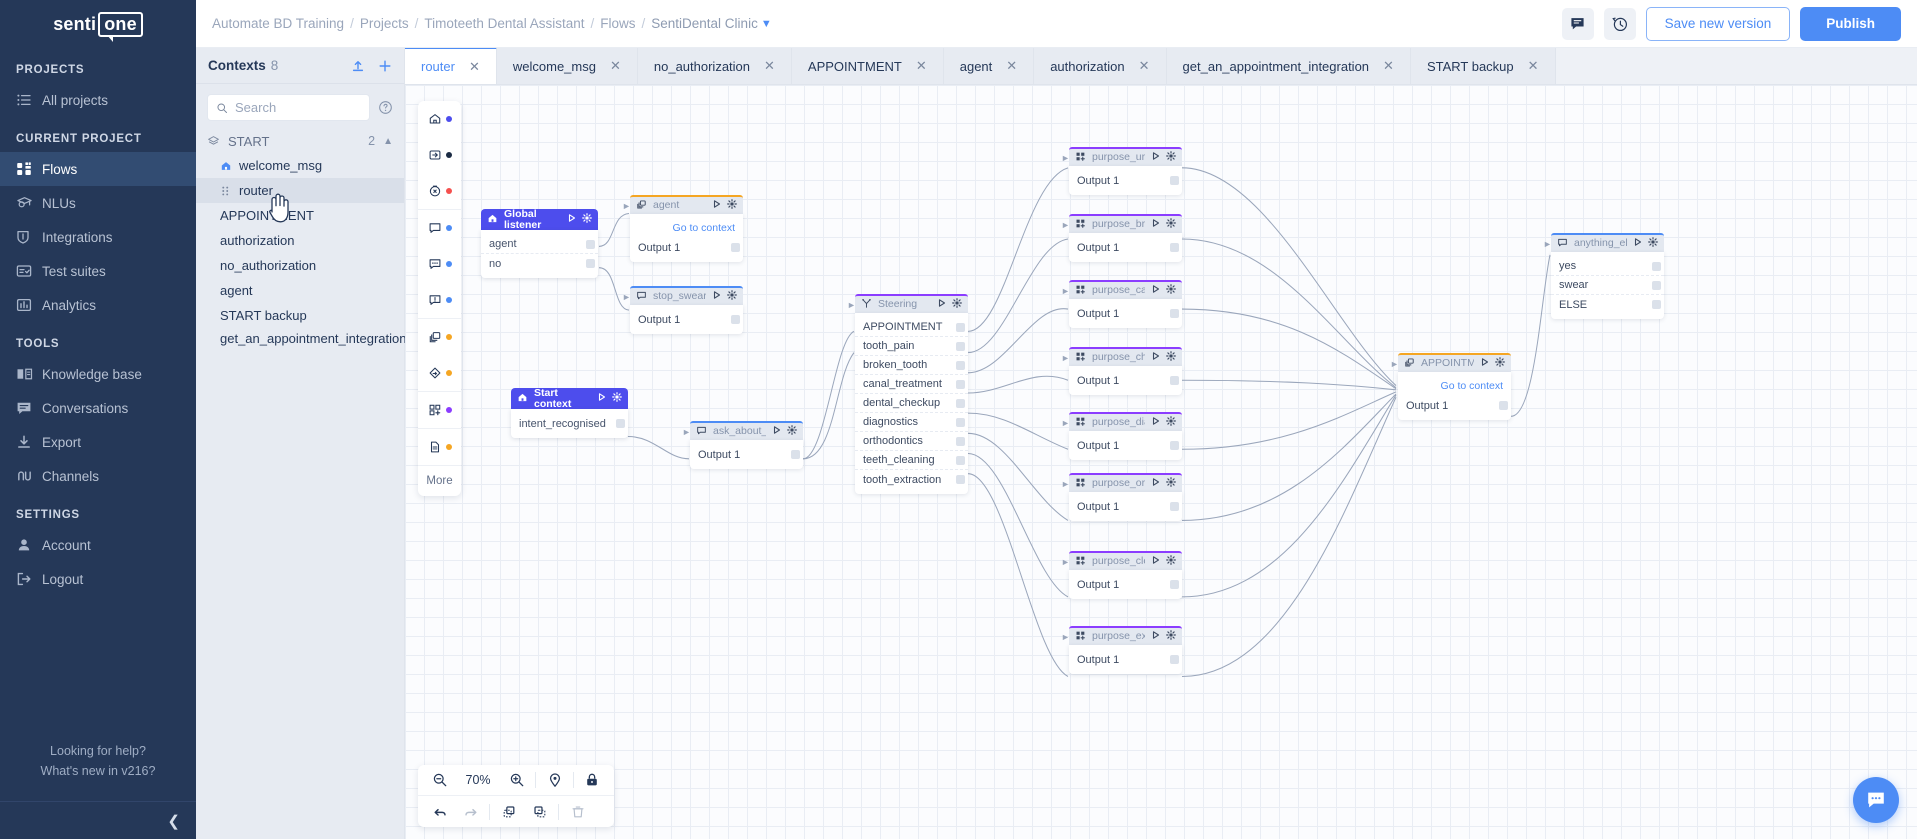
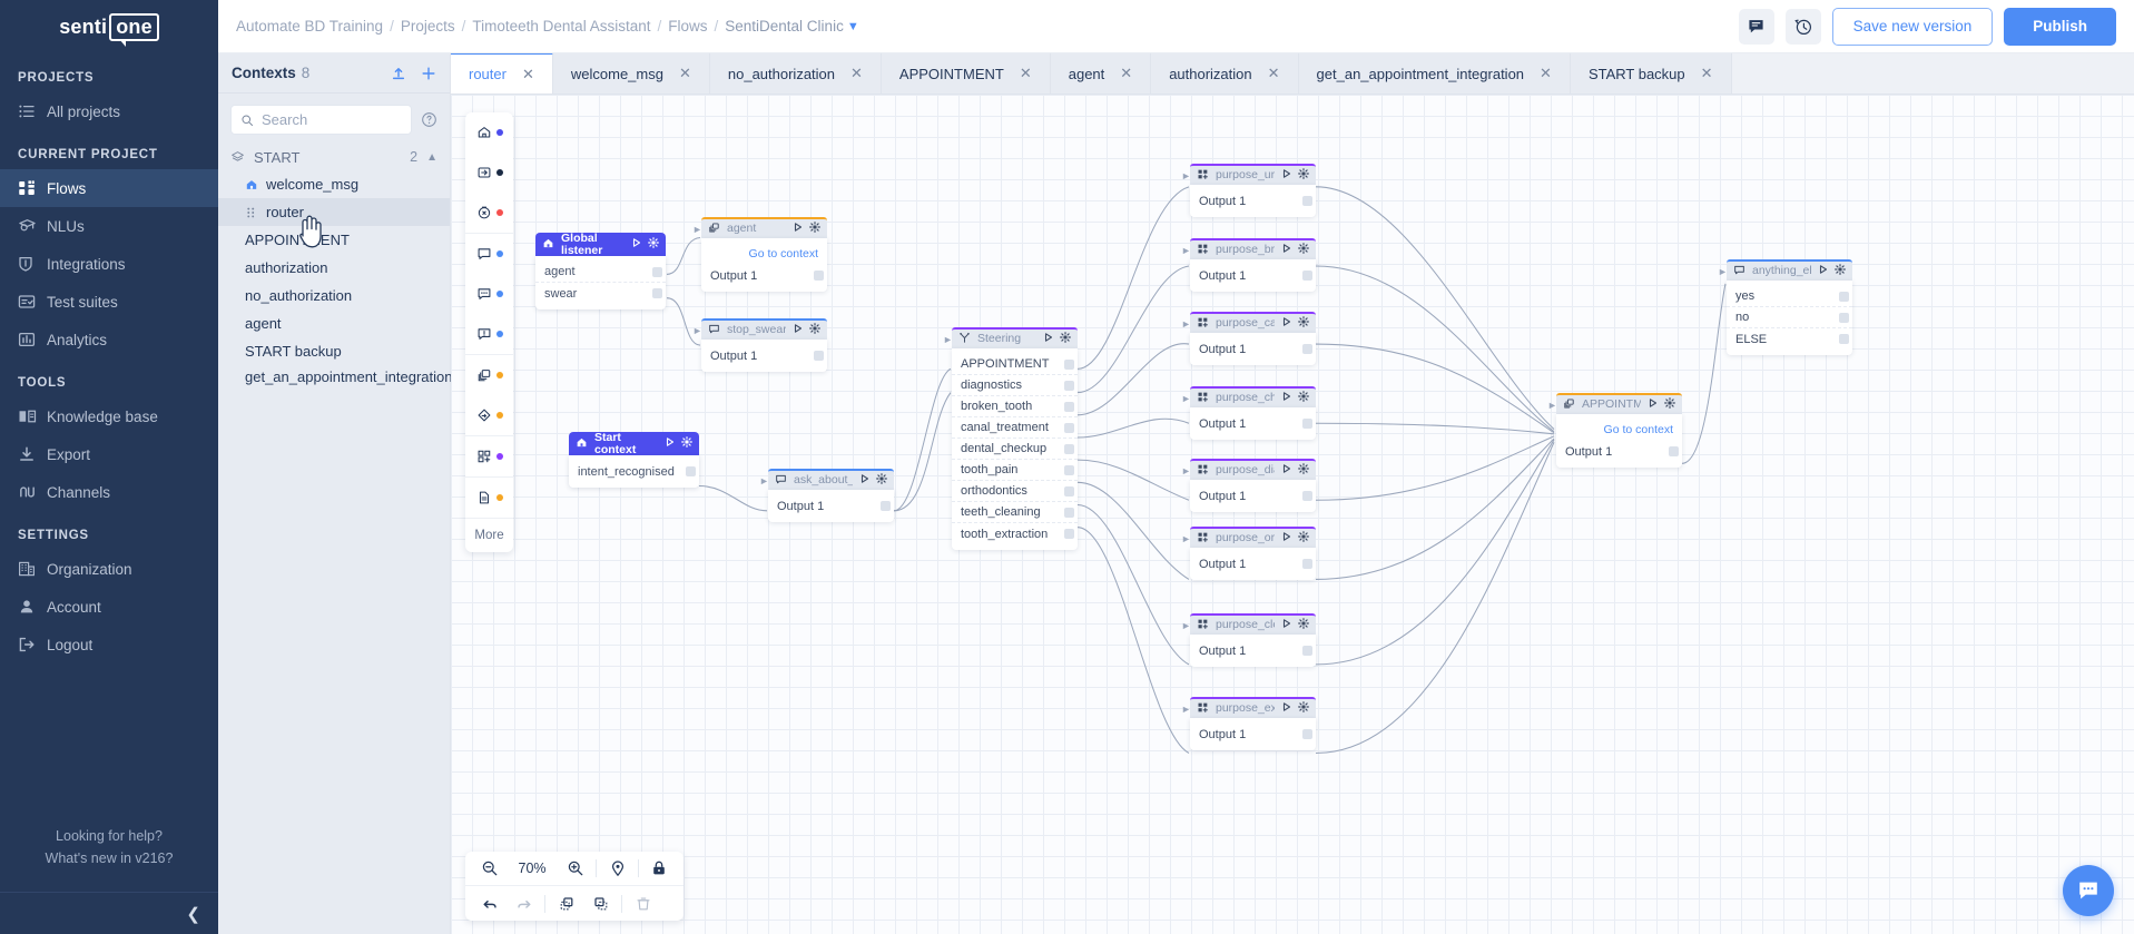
  senti
  one
  PROJECTS
  All projects
  CURRENT PROJECT
  Flows
  NLUs
  Integrations
  Test suites
  Analytics
  TOOLS
  Knowledge base
- Conversations
  Export
  Channels
  SETTINGS
+ Organization
  Account
  Logout
  Looking for help?
  What's new in v216?
  ❮
  Automate BD Training
  /
  Projects
  /
  Timoteeth Dental Assistant
  /
  Flows
  /
  SentiDental Clinic
  ▼
  Save new version
  Publish
  Contexts
  8
  Search
  START
  2
  ▲
  welcome_msg
  router
  APPOINENT
  authorization
  no_authorization
  agent
  START backup
  get_an_appointment_integration
  router
  ✕
  welcome_msg
  ✕
  no_authorization
  ✕
  APPOINTMENT
  ✕
  agent
  ✕
  authorization
  ✕
  get_an_appointment_integration
  ✕
  START backup
  ✕
  More
  Global listener
  agent
- no
+ swear
  ►
  agent
  Go to context
  Output 1
  ►
  Output 1
  Start context
  intent_recognised
  ►
  Output 1
  ►
  Steering
  APPOINTMENT
- tooth_pain
+ diagnostics
  broken_tooth
  canal_treatment
  dental_checkup
- diagnostics
+ tooth_pain
  orthodontics
  teeth_cleaning
  tooth_extraction
  ►
  purpose_ur
  Output 1
  ►
  purpose_br
  Output 1
  ►
  purpose_ca
  Output 1
  ►
  Output 1
  ►
  Output 1
  ►
  Output 1
  ►
  Output 1
  ►
  Output 1
  ►
  APPOINTM
  Go to context
  Output 1
  ►
  anything_el
  yes
- swear
+ no
  ELSE
  70%
